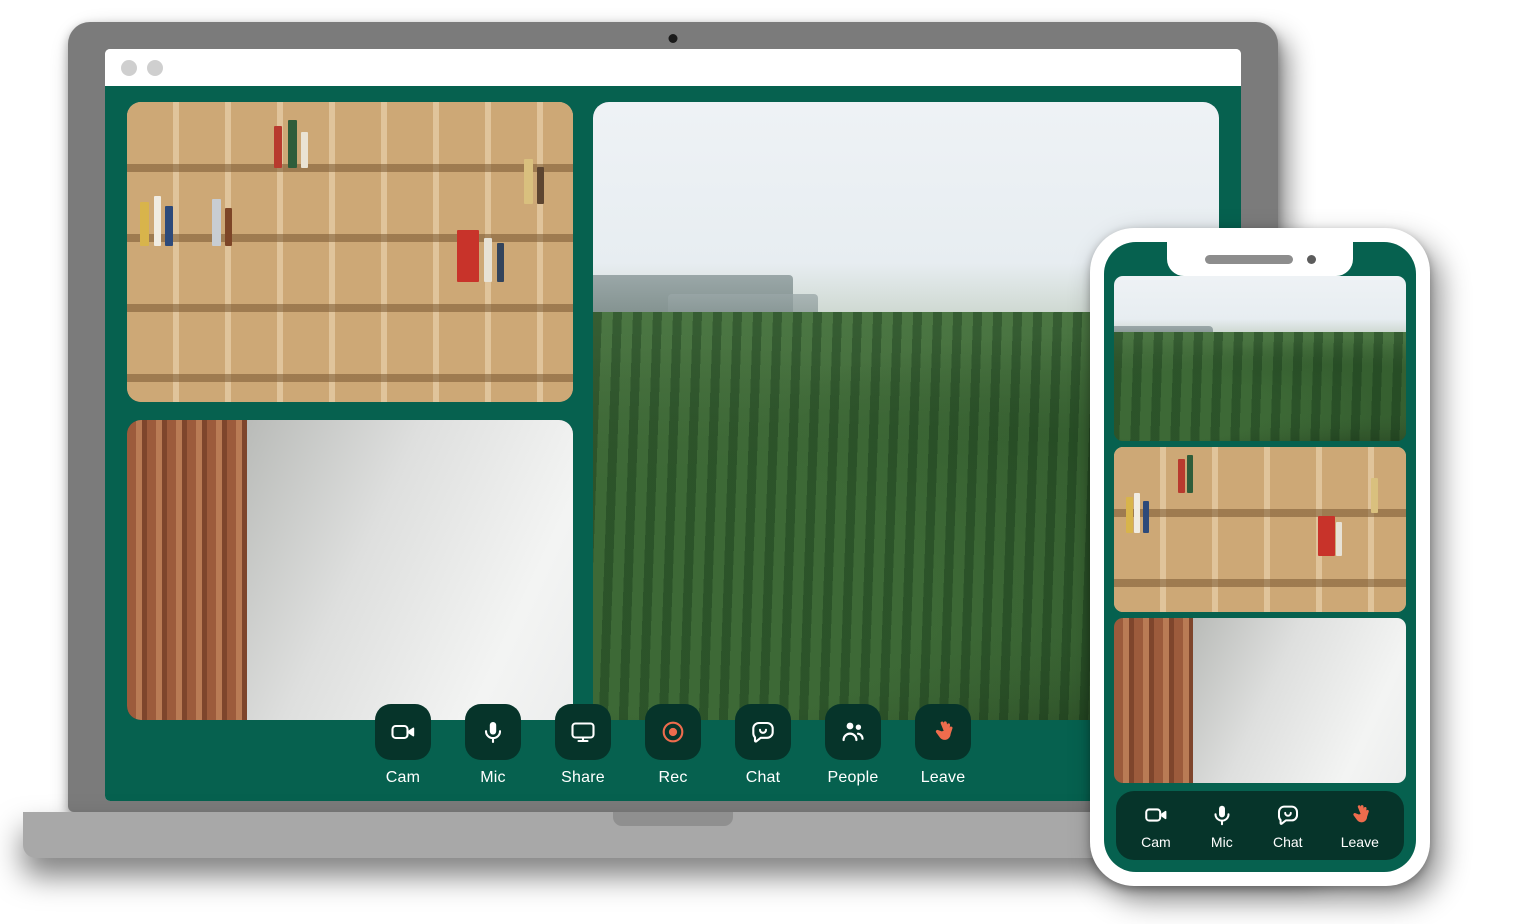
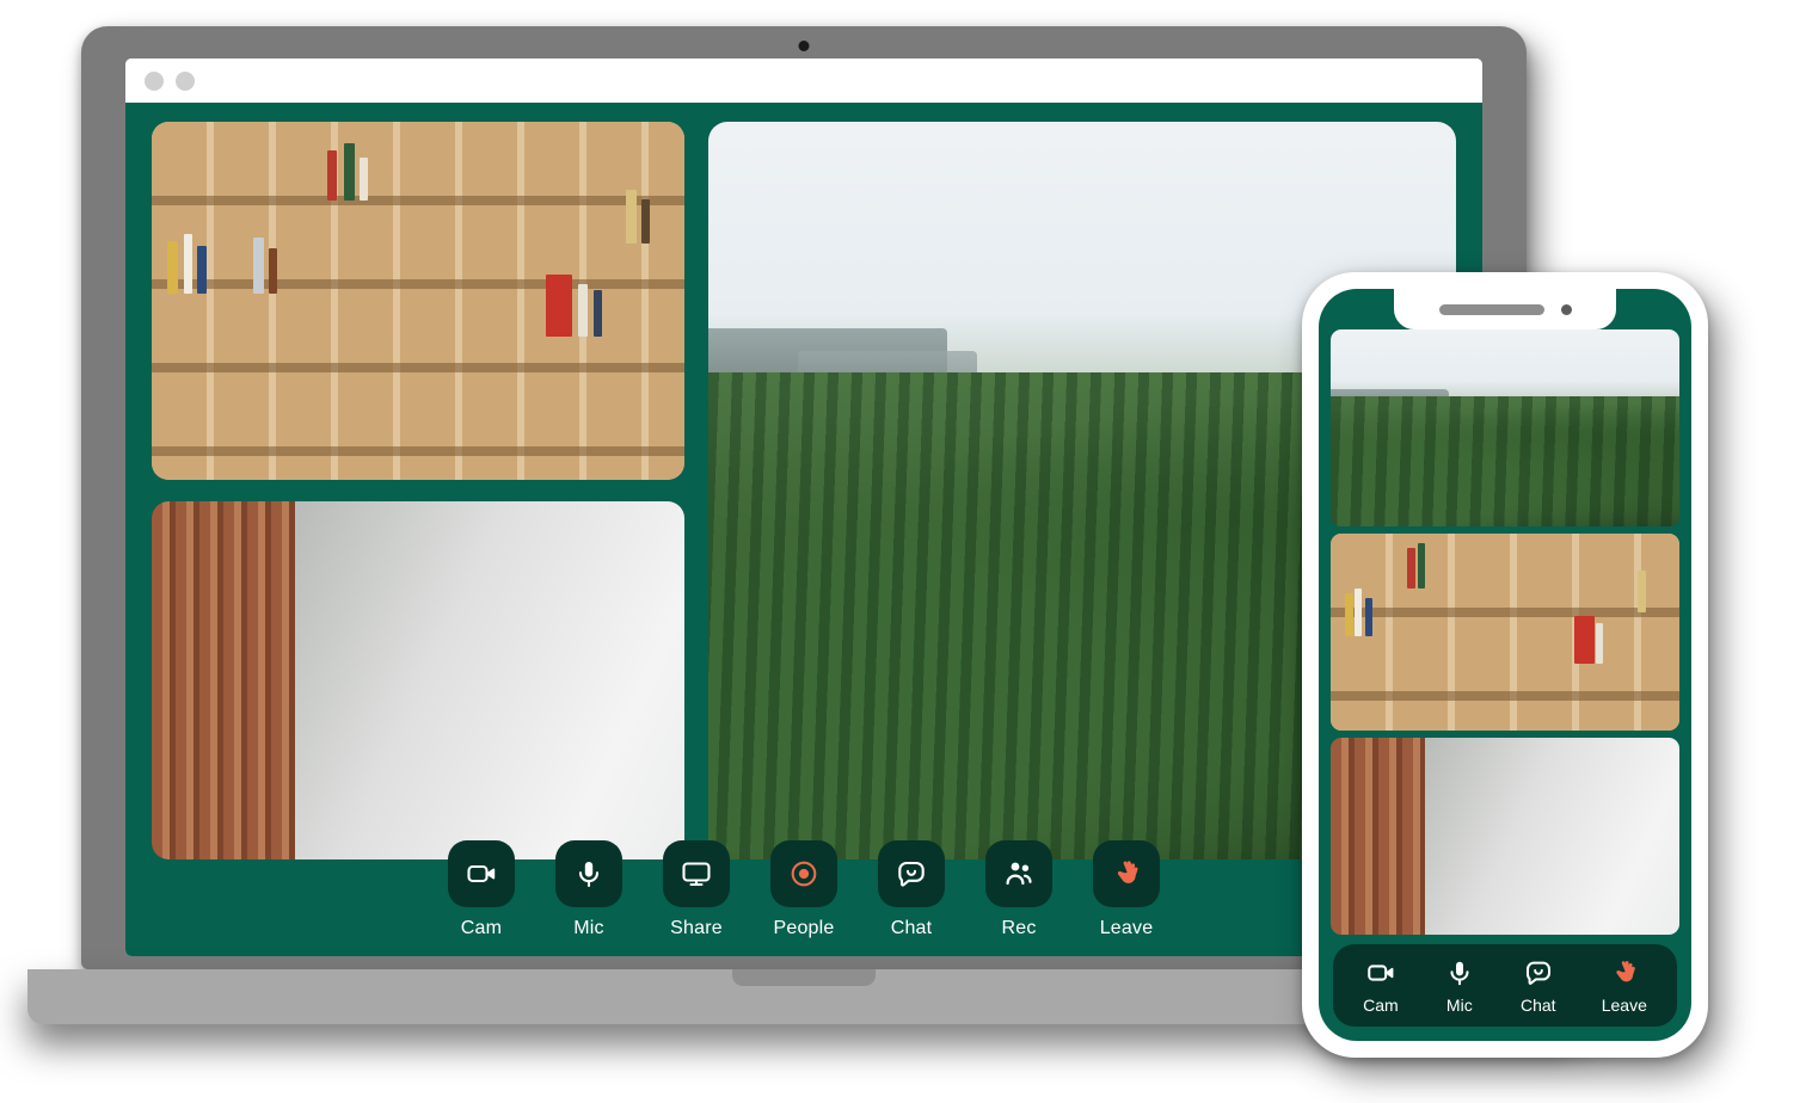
  Cam
  Mic
  Share
- Rec
+ People
  Chat
- People
+ Rec
  Leave
  Cam
  Mic
  Chat
  Leave
